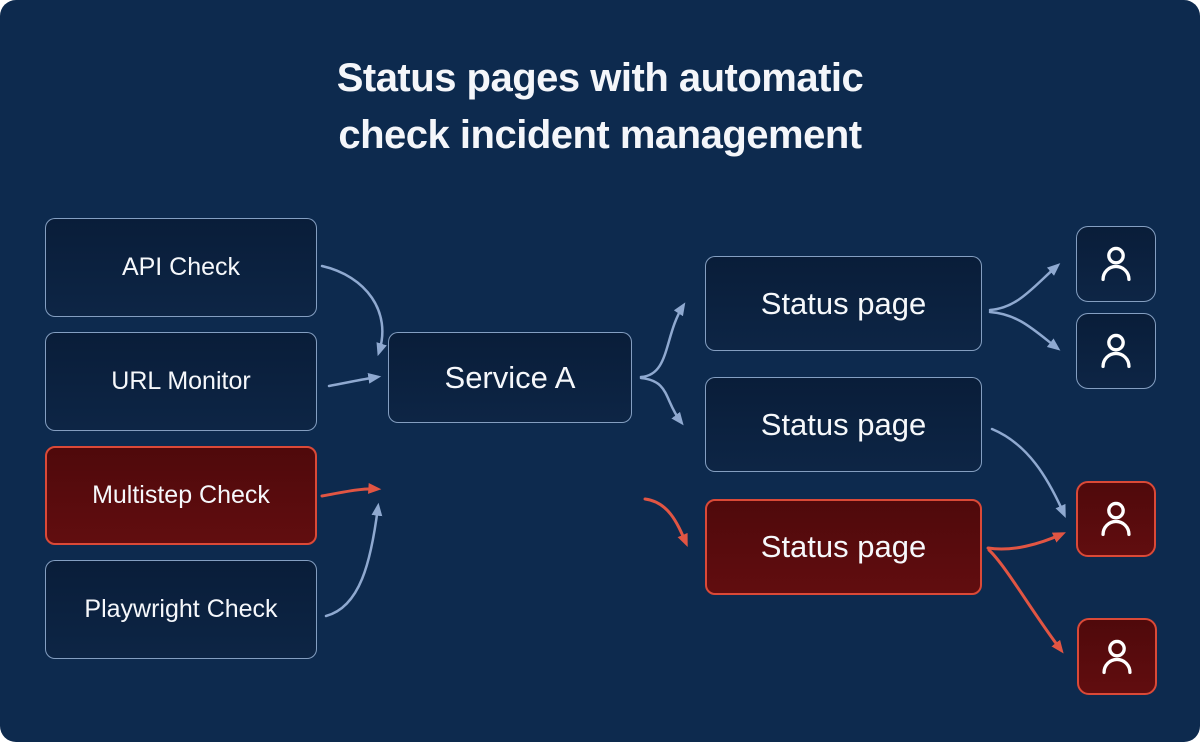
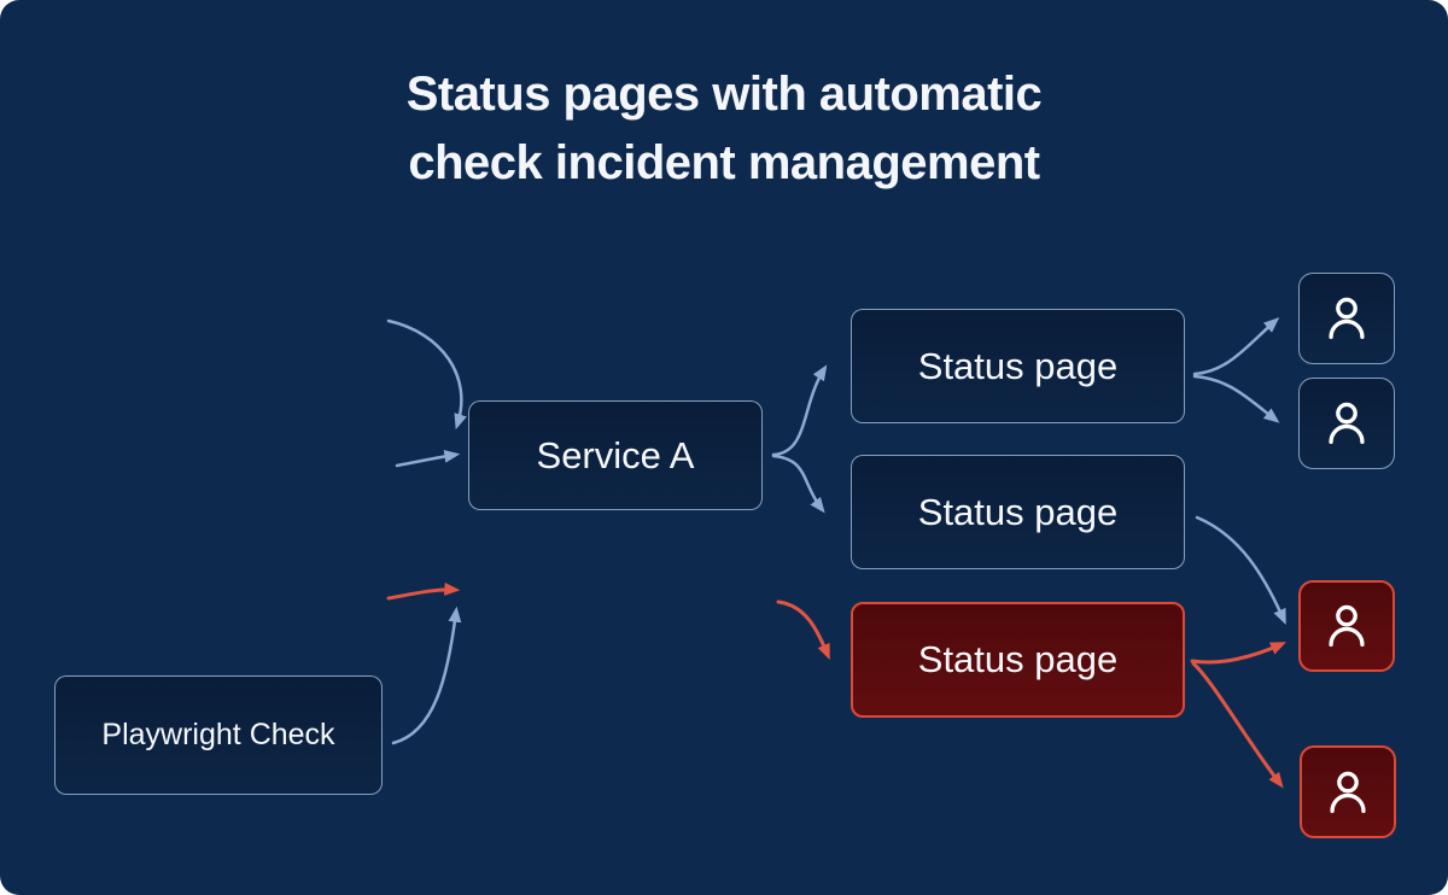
  Status pages with automatic
  check incident management
- API Check
- URL Monitor
- Multistep Check
  Playwright Check
  Service A
  Status page
  Status page
  Status page
